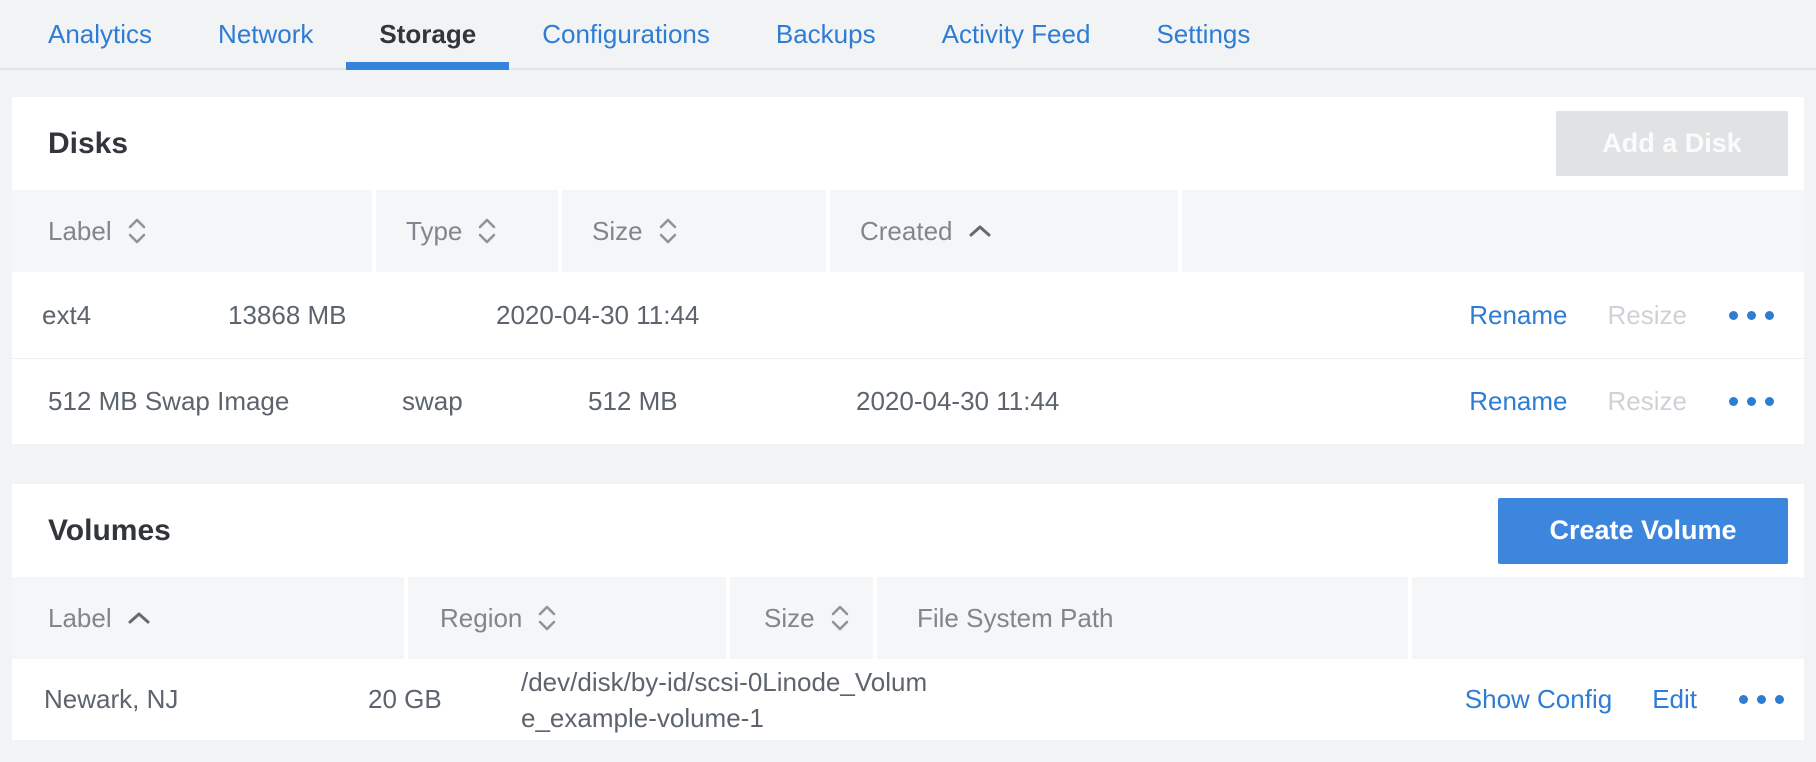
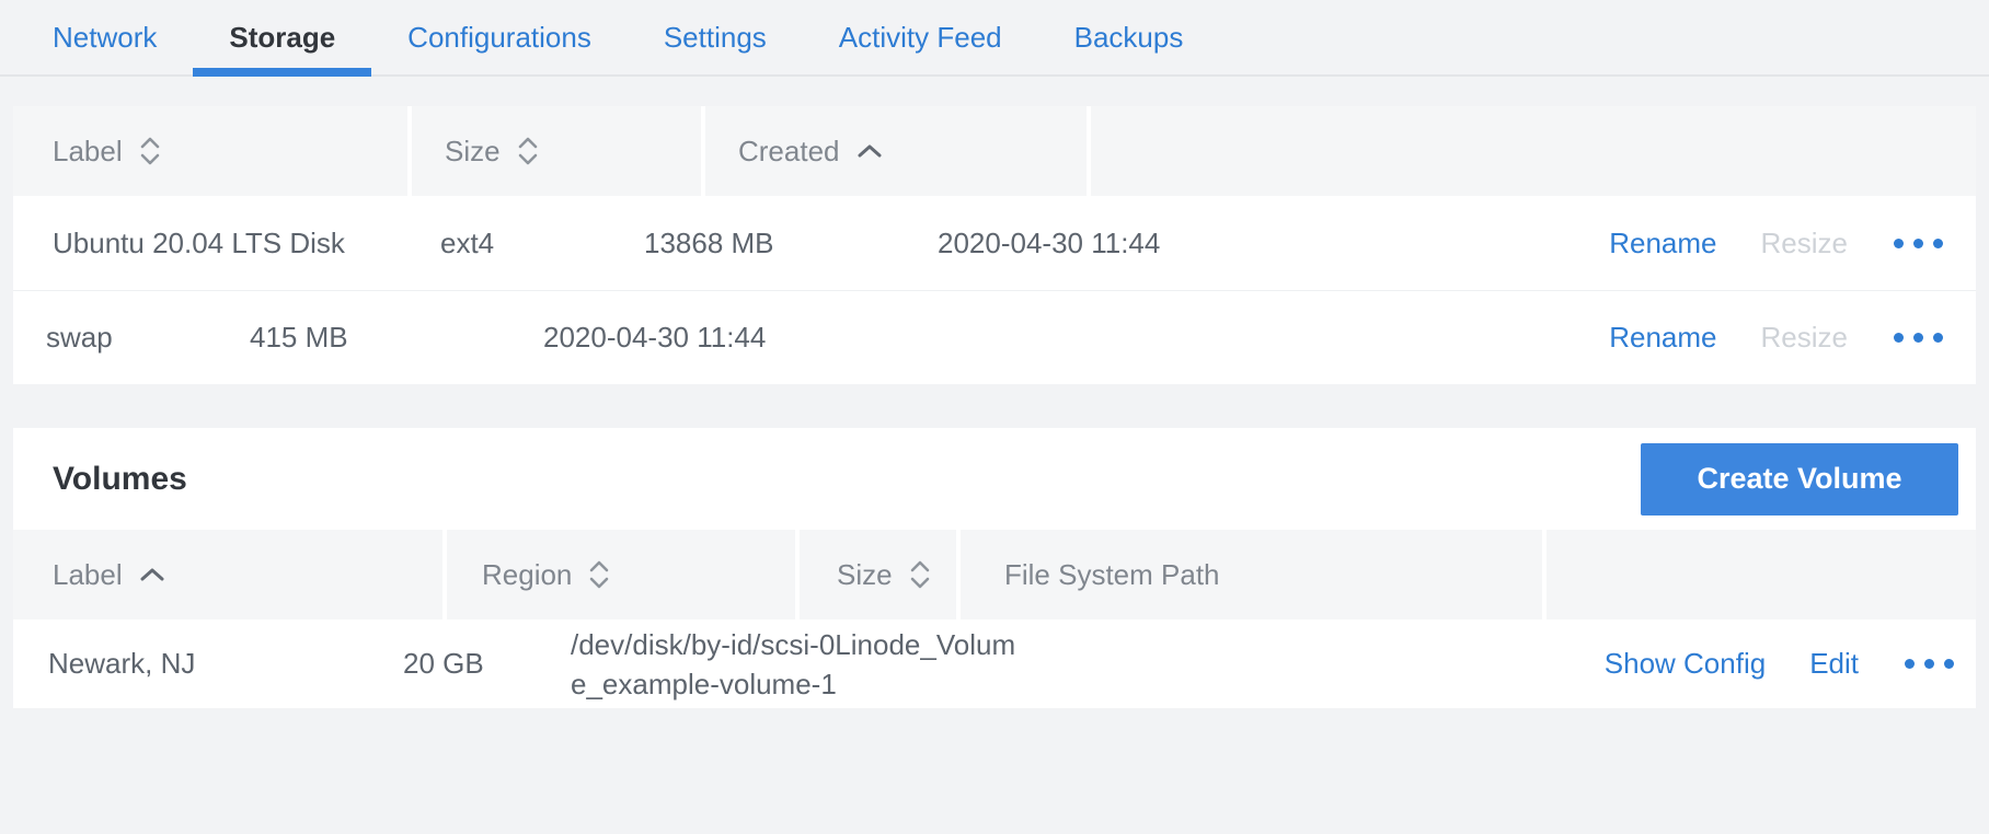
- Analytics
  Network
  Storage
  Configurations
- Backups
+ Settings
  Activity Feed
- Settings
+ Backups
- Disks
- Add a Disk
  Label
- Type
  Size
  Created
+ Ubuntu 20.04 LTS Disk
  ext4
  13868 MB
  2020-04-30 11:44
  Rename
  Resize
- 512 MB Swap Image
  swap
- 512 MB
+ 415 MB
  2020-04-30 11:44
  Rename
  Resize
  Volumes
  Create Volume
  Label
  Region
  Size
  File System Path
  Newark, NJ
  20 GB
  /dev/disk/by-id/scsi-0Linode_Volume_example-volume-1
  Show Config
  Edit
